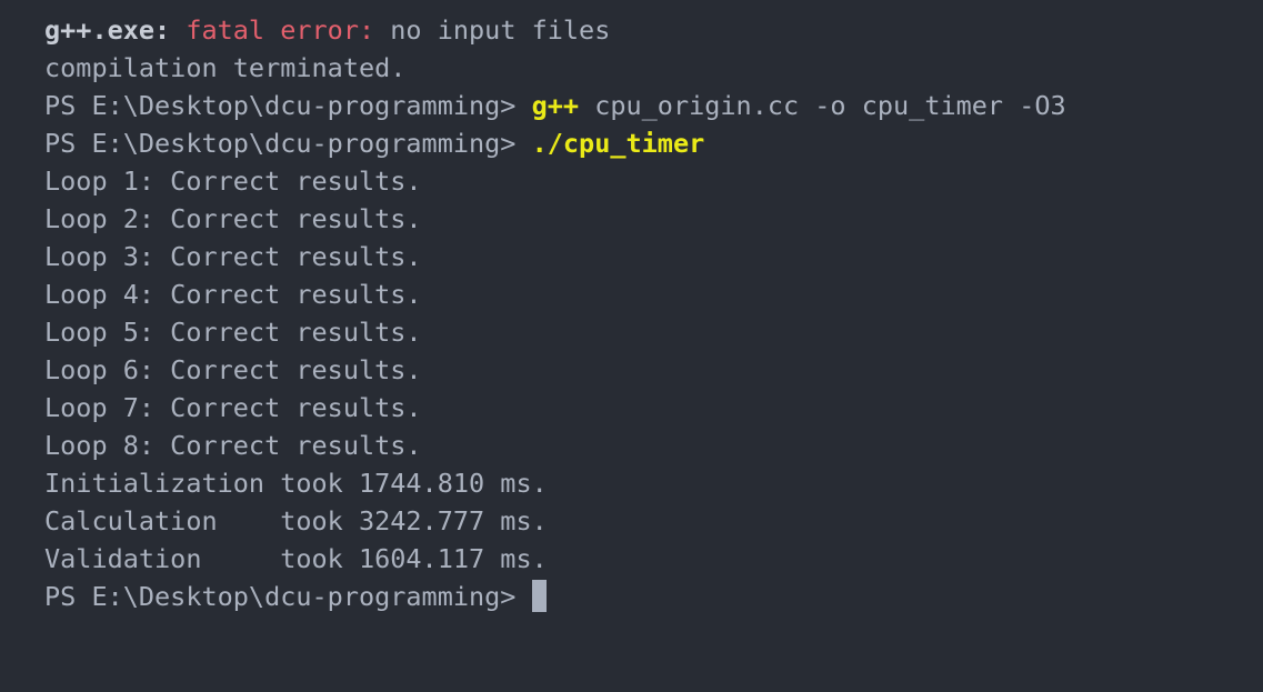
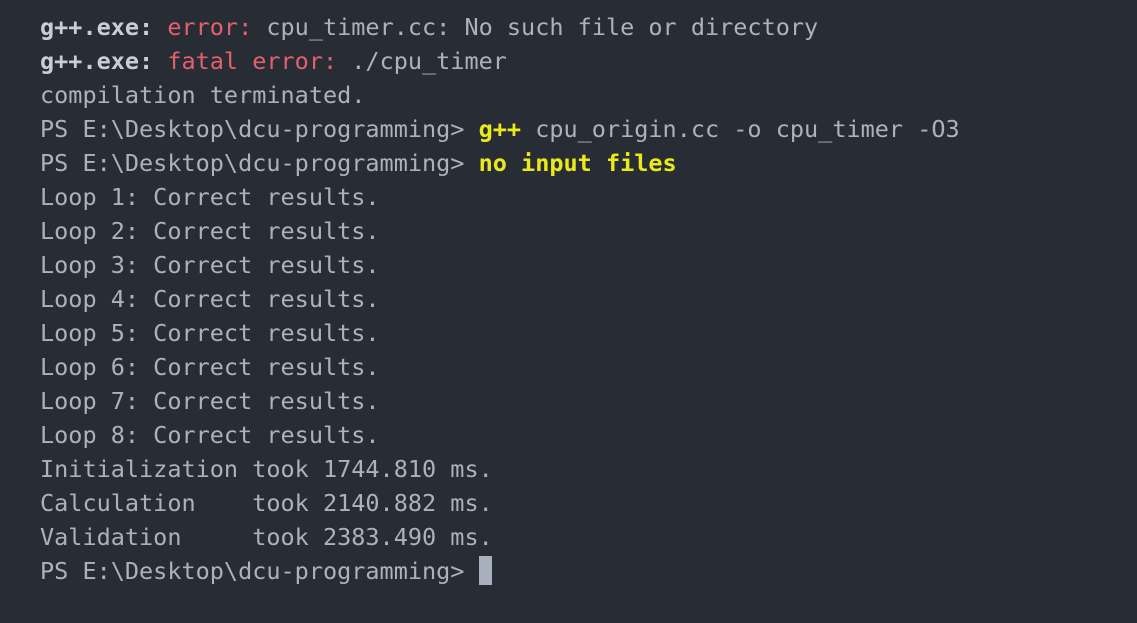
+ g++.exe: error: cpu_timer.cc: No such file or directory
- g++.exe: fatal error: no input files
+ g++.exe: fatal error: ./cpu_timer
  compilation terminated.
  PS E:\Desktop\dcu-programming> g++ cpu_origin.cc -o cpu_timer -O3
- PS E:\Desktop\dcu-programming> ./cpu_timer
+ PS E:\Desktop\dcu-programming> no input files
  Loop 1: Correct results.
  Loop 2: Correct results.
  Loop 3: Correct results.
  Loop 4: Correct results.
  Loop 5: Correct results.
  Loop 6: Correct results.
  Loop 7: Correct results.
  Loop 8: Correct results.
  Initialization took 1744.810 ms.
- Calculation took 3242.777 ms.
+ Calculation took 2140.882 ms.
- Validation took 1604.117 ms.
+ Validation took 2383.490 ms.
  PS E:\Desktop\dcu-programming>
